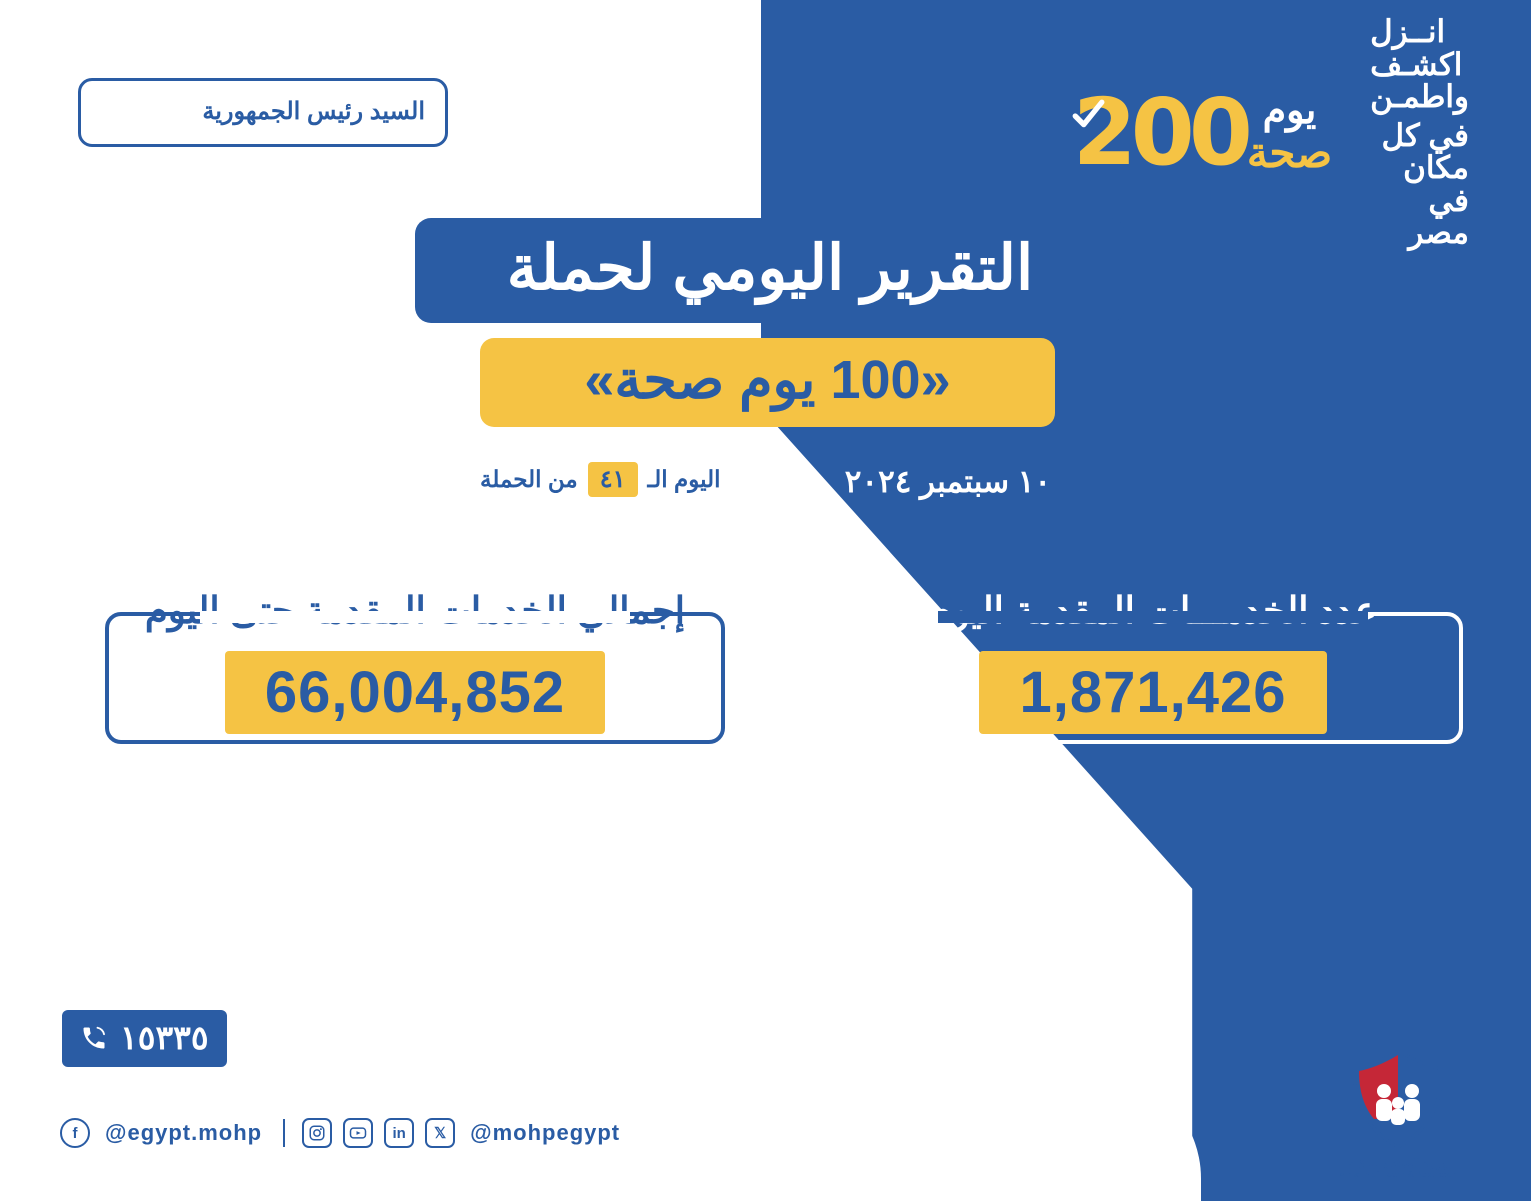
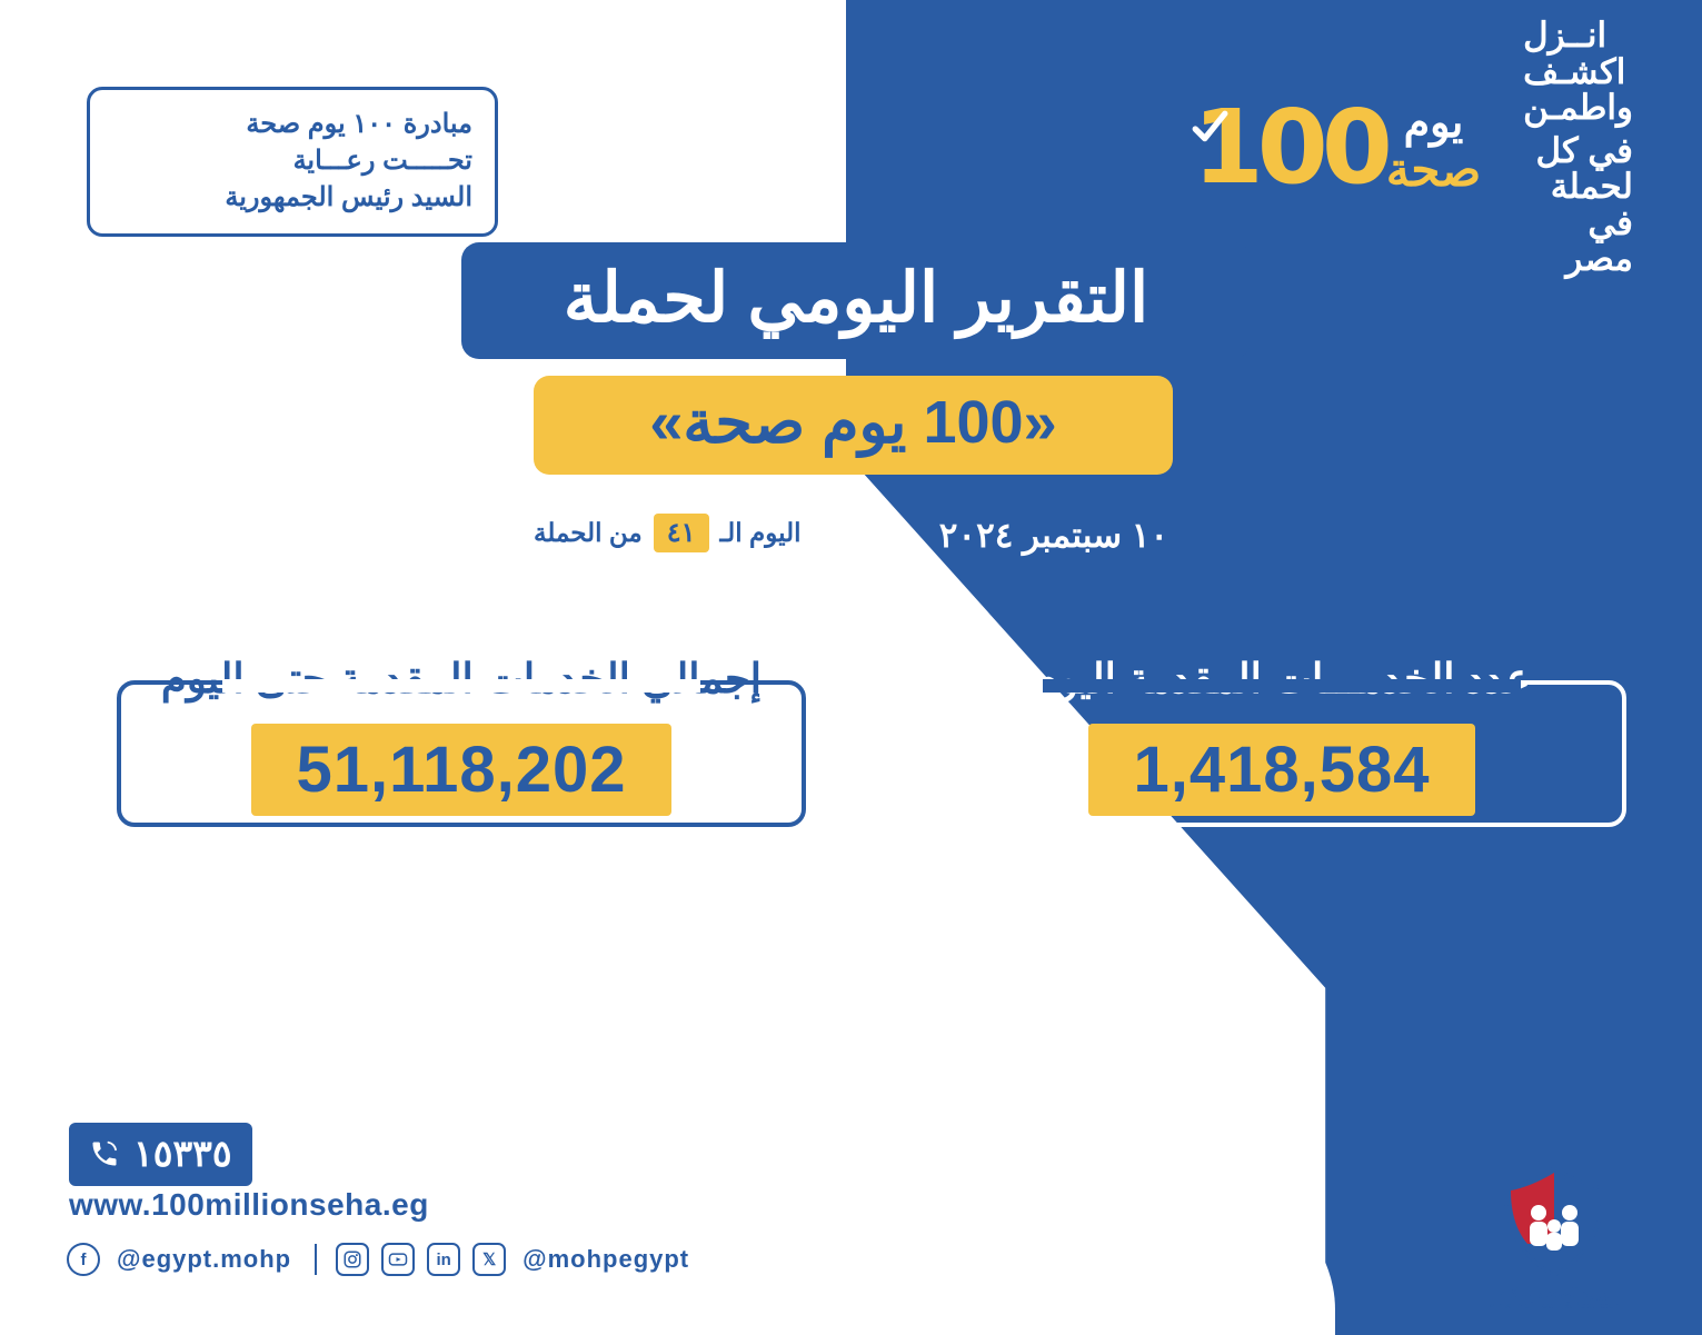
  انــزل
  اكشـف
  واطمـن
- في كل مكان في مصر
+ في كل لحملة في مصر
  يوم
  صحة
- 200
+ 100
+ مبادرة ١٠٠ يوم صحة
+ تحـــــت رعـــاية
  السيد رئيس الجمهورية
  التقرير اليومي لحملة
  «100 يوم صحة»
  ١٠ سبتمبر ٢٠٢٤
  اليوم الـ
  ٤١
  من الحملة
- 1,871,426
+ 1,418,584
- 66,004,852
+ 51,118,202
  ١٥٣٣٥
+ www.100millionseha.eg
  f
  @egypt.mohp
  in
  𝕏
  @mohpegypt
